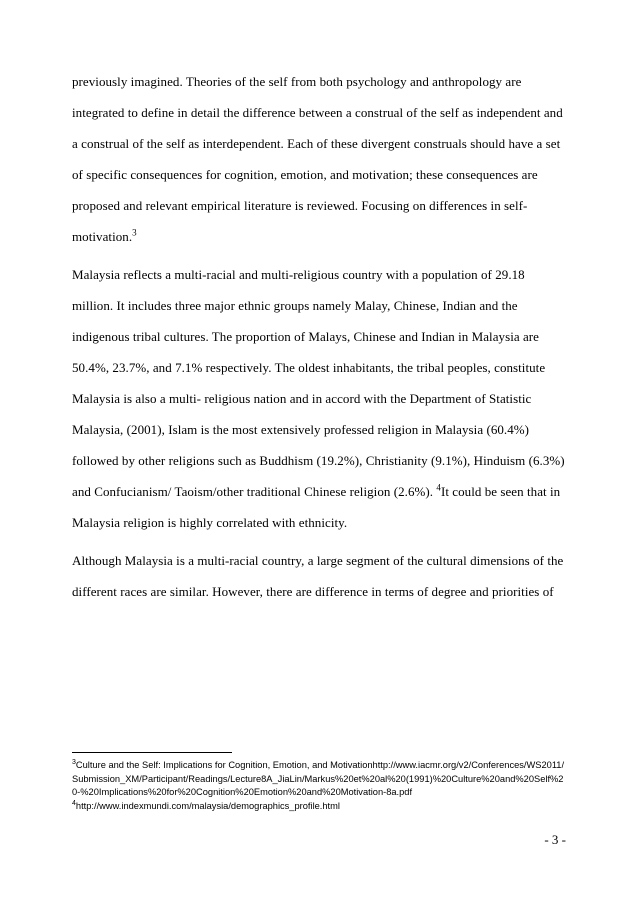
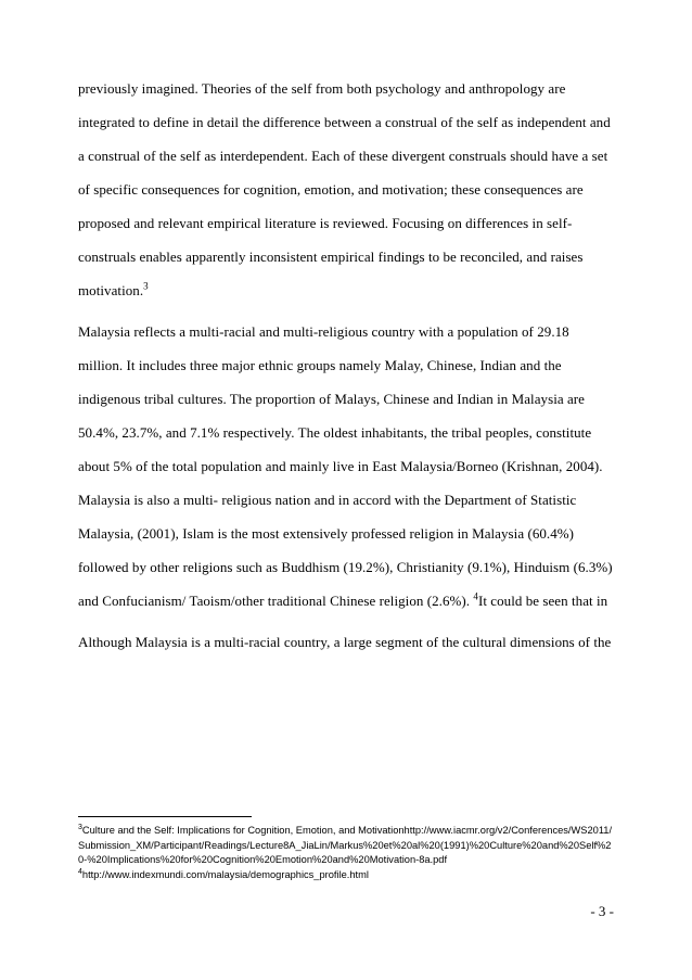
  previously imagined. Theories of the self from both psychology and anthropology are
  integrated to define in detail the difference between a construal of the self as independent and
  a construal of the self as interdependent. Each of these divergent construals should have a set
  of specific consequences for cognition, emotion, and motivation; these consequences are
  proposed and relevant empirical literature is reviewed. Focusing on differences in self-
+ construals enables apparently inconsistent empirical findings to be reconciled, and raises
  motivation.3
  Malaysia reflects a multi-racial and multi-religious country with a population of 29.18
  million. It includes three major ethnic groups namely Malay, Chinese, Indian and the
  indigenous tribal cultures. The proportion of Malays, Chinese and Indian in Malaysia are
  50.4%, 23.7%, and 7.1% respectively. The oldest inhabitants, the tribal peoples, constitute
+ about 5% of the total population and mainly live in East Malaysia/Borneo (Krishnan, 2004).
  Malaysia is also a multi- religious nation and in accord with the Department of Statistic
  Malaysia, (2001), Islam is the most extensively professed religion in Malaysia (60.4%)
  followed by other religions such as Buddhism (19.2%), Christianity (9.1%), Hinduism (6.3%)
  and Confucianism/ Taoism/other traditional Chinese religion (2.6%). 4It could be seen that in
- Malaysia religion is highly correlated with ethnicity.
  Although Malaysia is a multi-racial country, a large segment of the cultural dimensions of the
- different races are similar. However, there are difference in terms of degree and priorities of
  Culture and the Self: Implications for Cognition, Emotion, and Motivationhttp://www.iacmr.org/v2/Conferences/WS2011/Submission_XM/Participant/Readings/Lecture8A_JiaLin/Markus%20et%20al%20(1991)%20Culture%20and%20Self%20-%20Implications%20for%20Cognition%20Emotion%20and%20Motivation-8a.pdf
  http://www.indexmundi.com/malaysia/demographics_profile.html
  - 3 -
